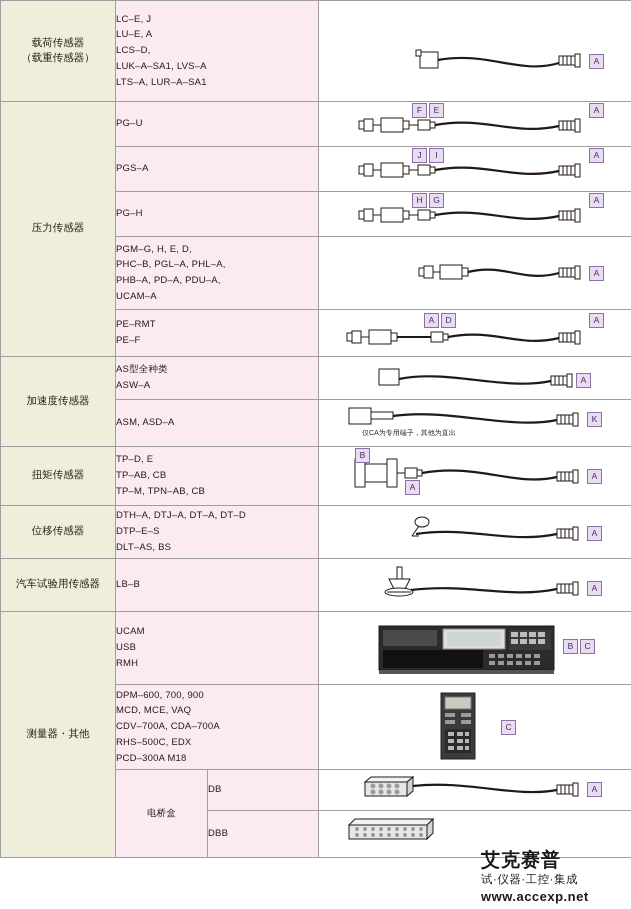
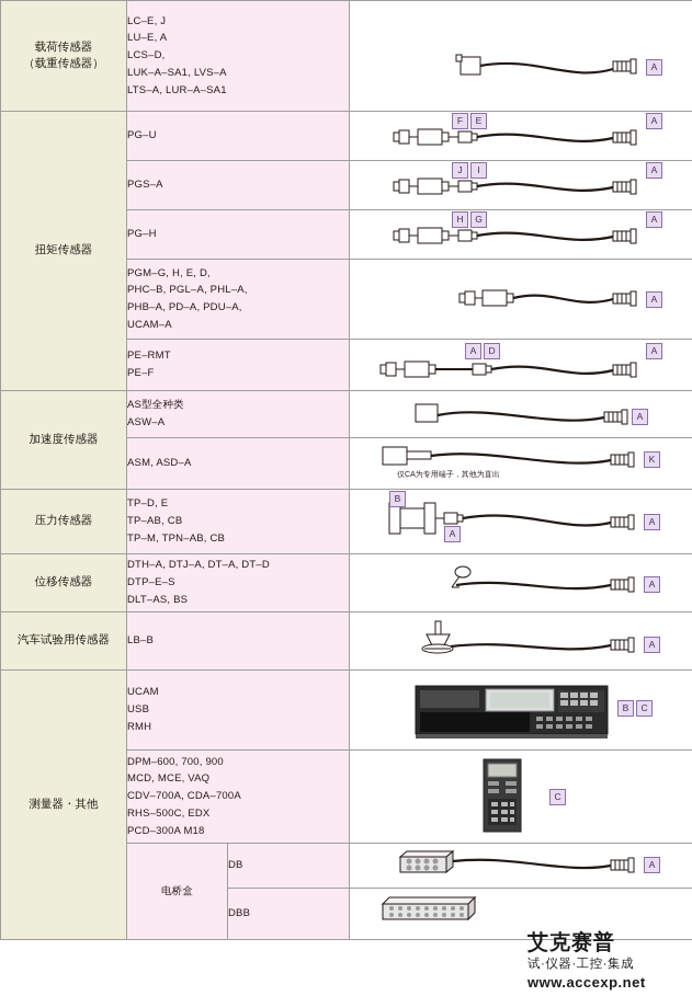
  载荷传感器 （载重传感器）	LC–E, J LU–E, A LCS–D, LUK–A–SA1, LVS–A LTS–A, LUR–A–SA1	A
- 压力传感器	PG–U	F E A
+ 扭矩传感器	PG–U	F E A
  PGS–A	J I A
  PG–H	H G A
  PGM–G, H, E, D, PHC–B, PGL–A, PHL–A, PHB–A, PD–A, PDU–A, UCAM–A	A
  PE–RMT PE–F	A D A
  加速度传感器	AS型全种类 ASW–A	A
- 扭矩传感器	TP–D, E TP–AB, CB TP–M, TPN–AB, CB	B A A
+ 压力传感器	TP–D, E TP–AB, CB TP–M, TPN–AB, CB	B A A
  位移传感器	DTH–A, DTJ–A, DT–A, DT–D DTP–E–S DLT–AS, BS	A
  汽车试验用传感器	LB–B	A
  测量器・其他	UCAM USB RMH	B C
  DPM–600, 700, 900 MCD, MCE, VAQ CDV–700A, CDA–700A RHS–500C, EDX PCD–300A M18	C
  电桥盒	DB	A
  DBB
  艾克赛普
  试·仪器·工控·集成
  www.accexp.net
